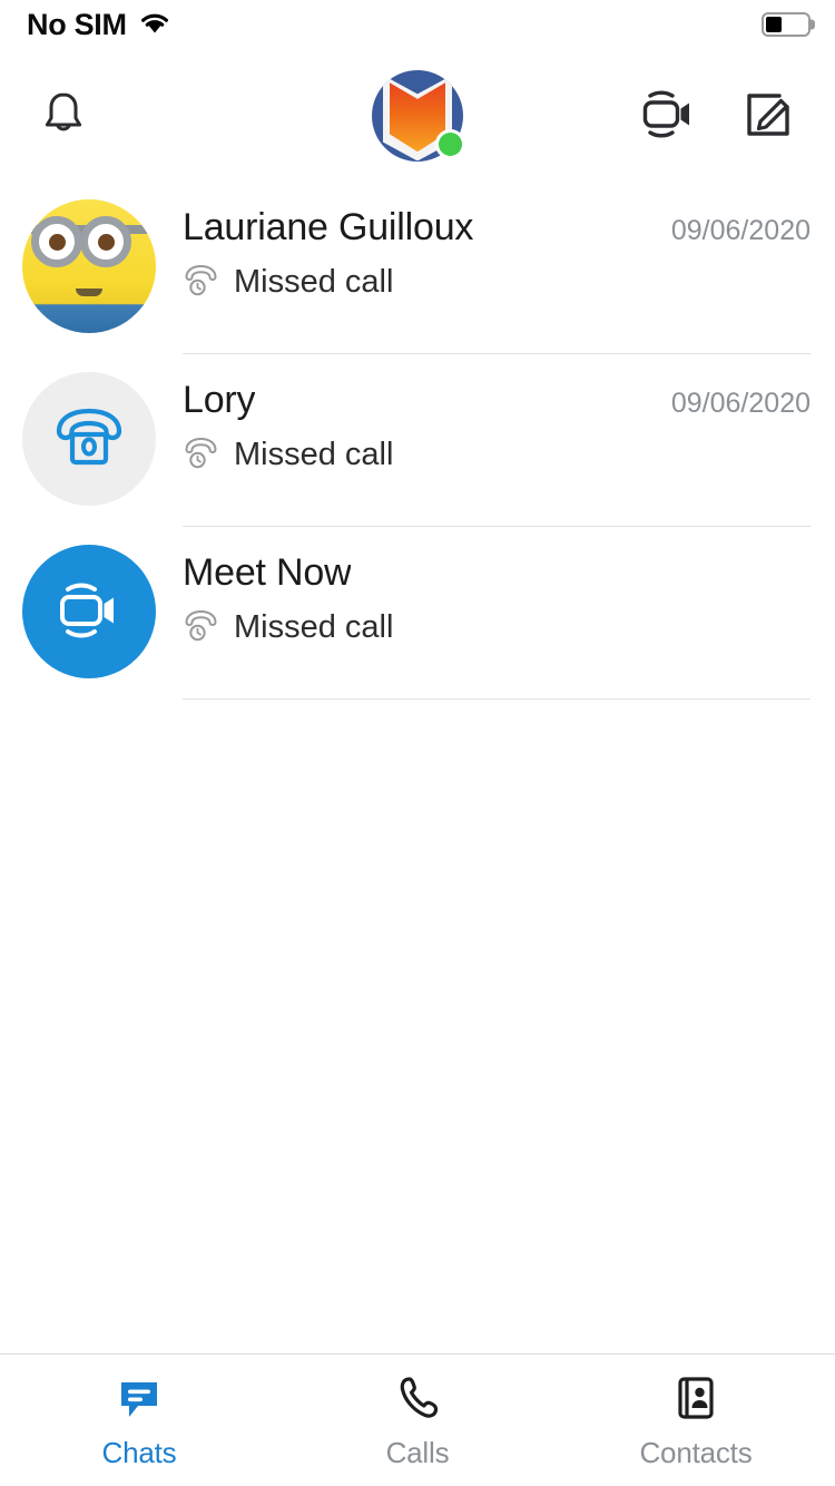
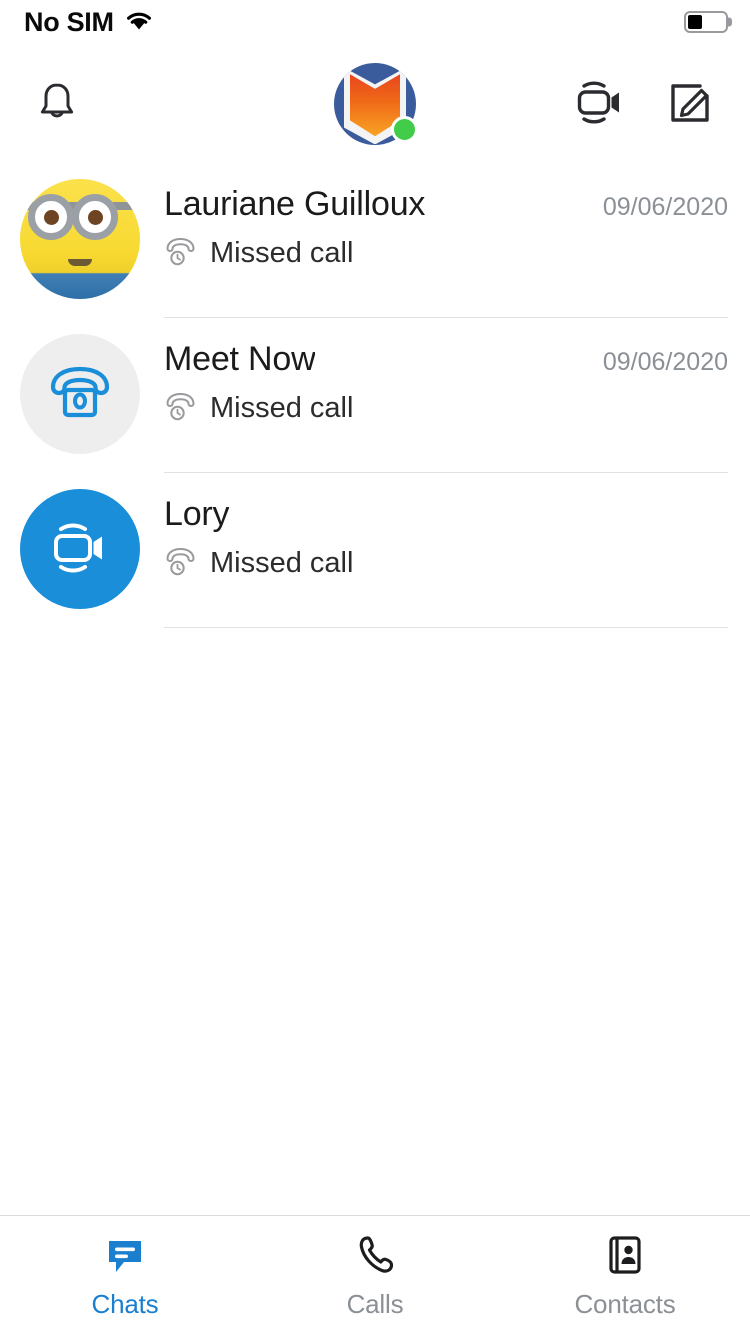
  No SIM
  Lauriane Guilloux
  09/06/2020
  Missed call
- Lory
+ Meet Now
  09/06/2020
  Missed call
- Meet Now
+ Lory
  Missed call
  Chats
  Calls
  Contacts
